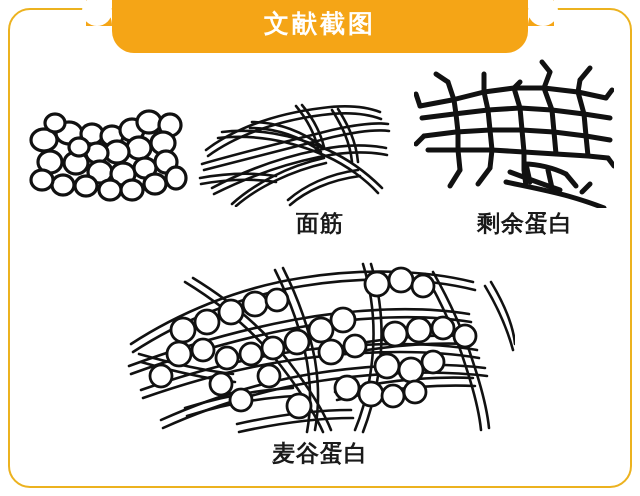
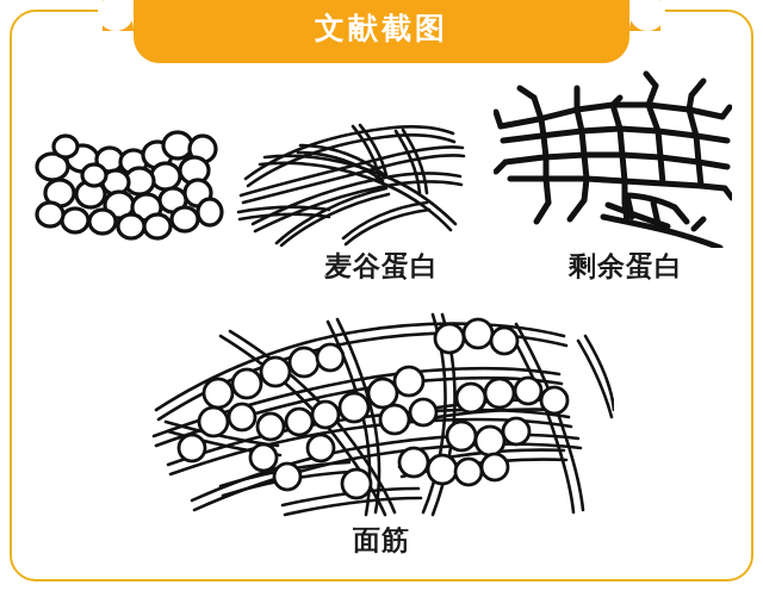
  文献截图
- 面筋
+ 麦谷蛋白
  剩余蛋白
- 麦谷蛋白
+ 面筋
